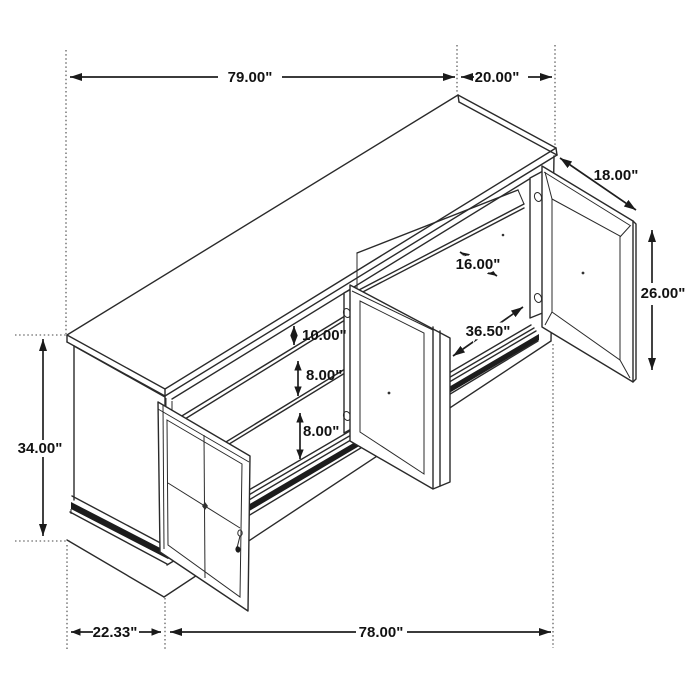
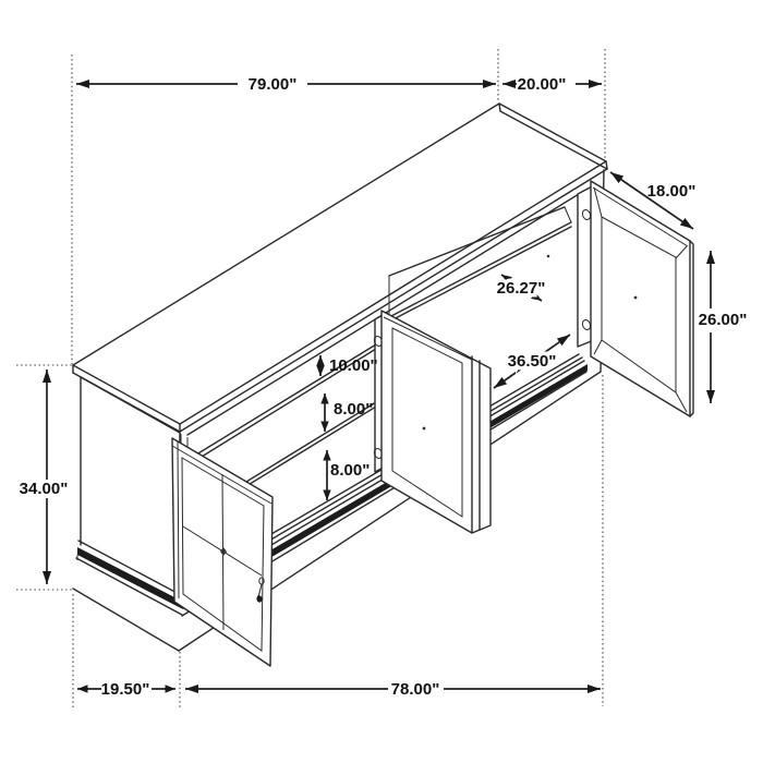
  79.00"
  20.00"
  18.00"
  26.00"
- 16.00"
+ 26.27"
  36.50"
  10.00"
  8.00"
  8.00"
  34.00"
- 22.33"
+ 19.50"
  78.00"
